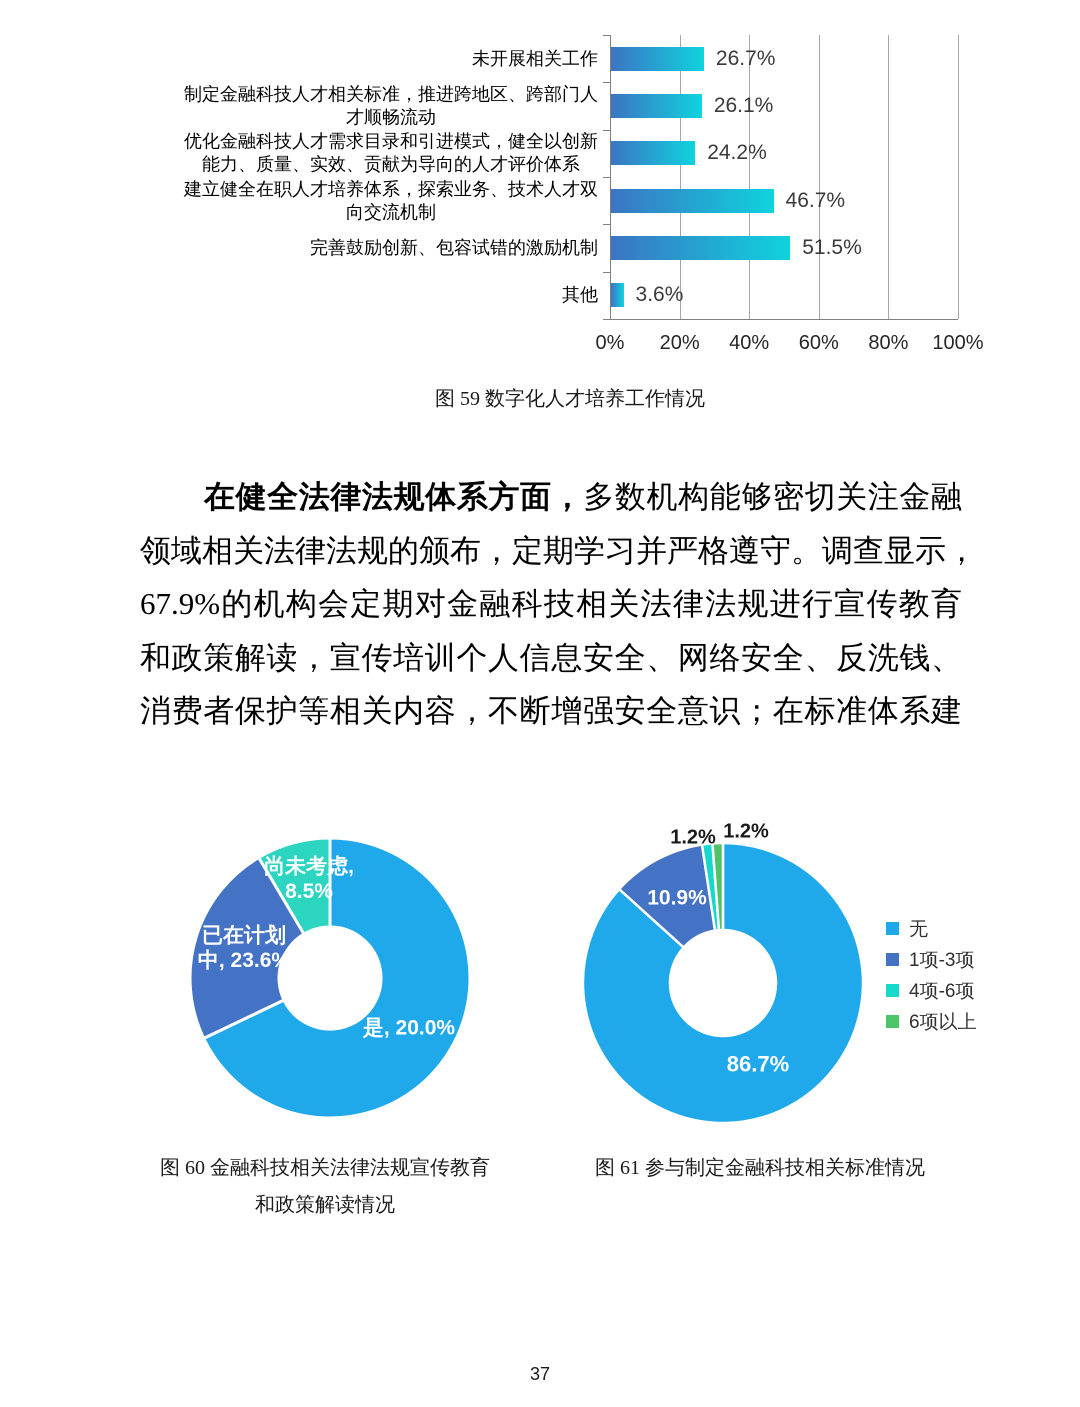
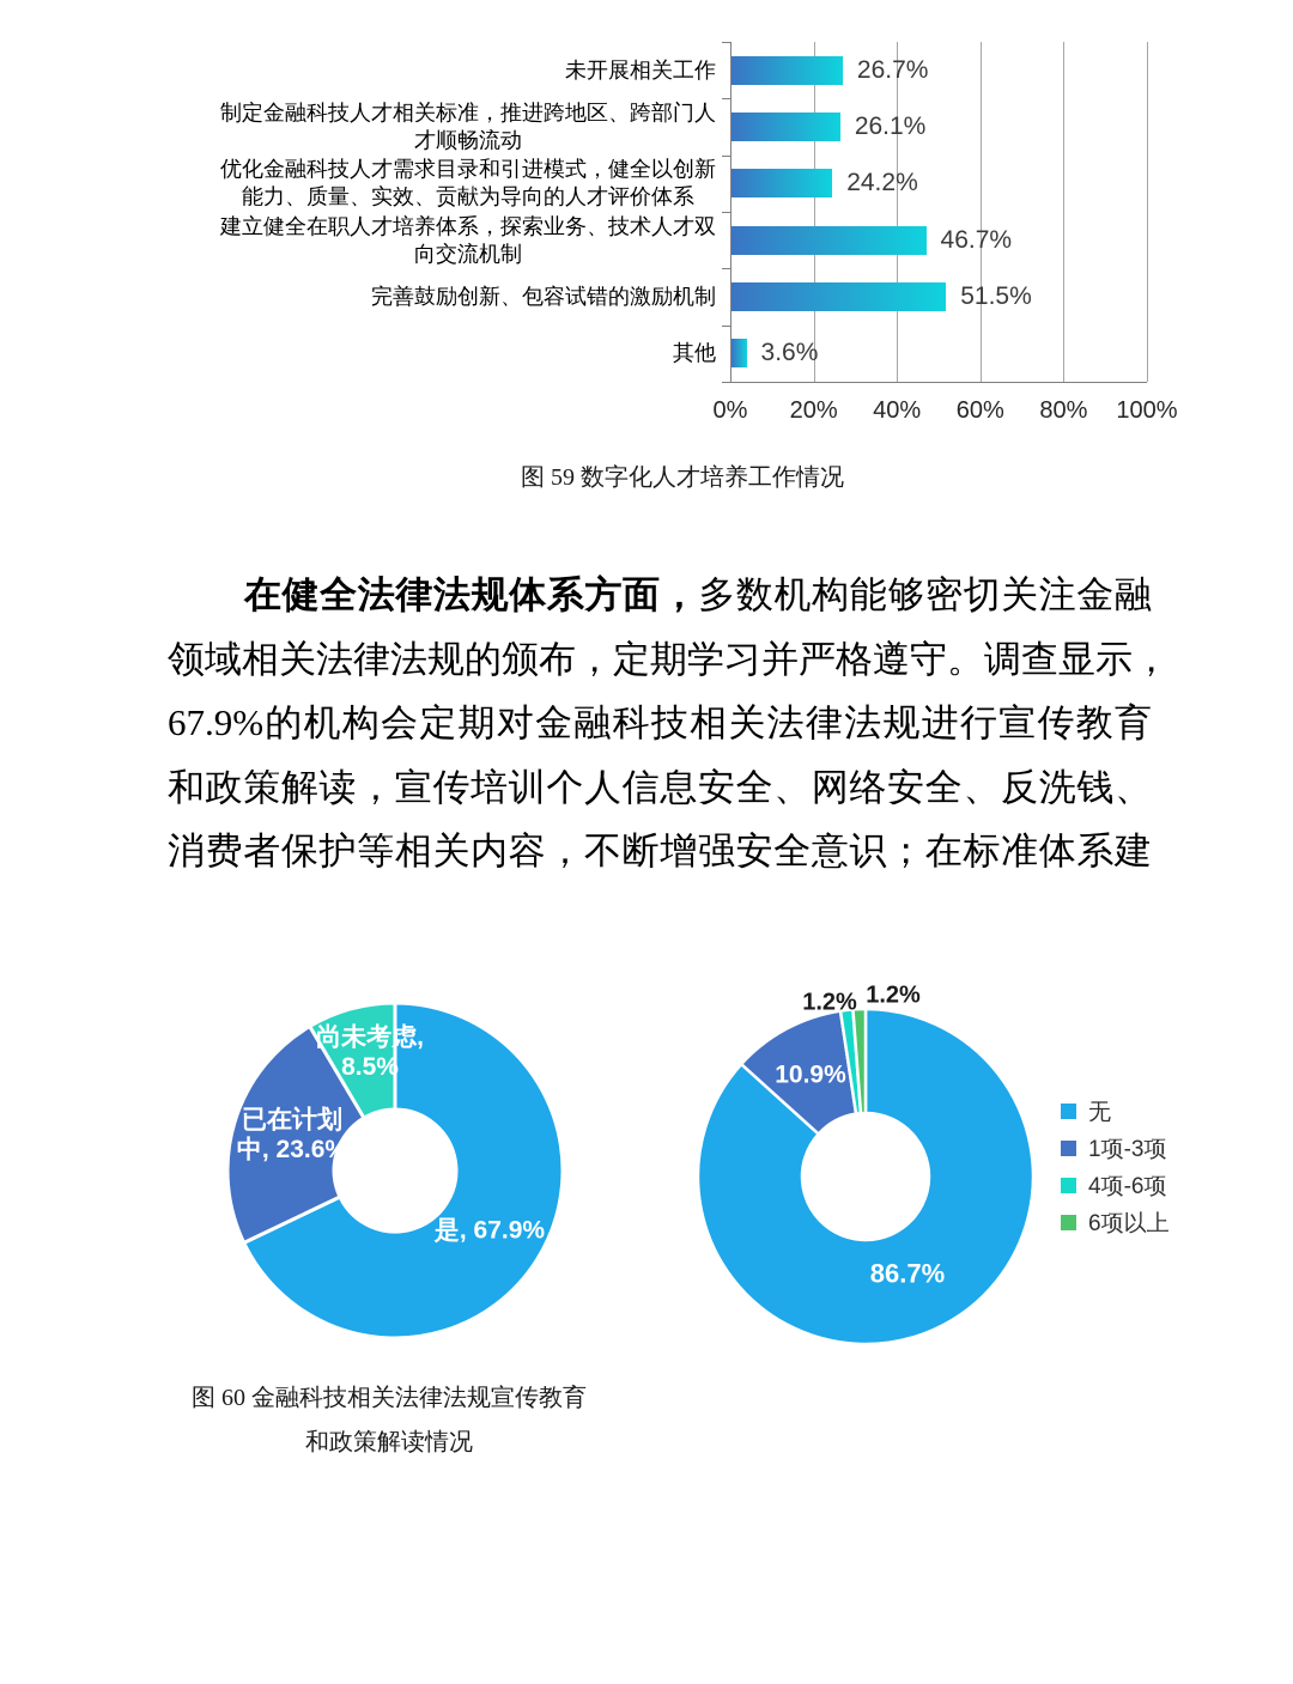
  0%
  20%
  40%
  60%
  80%
  100%
  未开展相关工作
  26.7%
  制定金融科技人才相关标准，推进跨地区、跨部门人
  才顺畅流动
  26.1%
  优化金融科技人才需求目录和引进模式，健全以创新
  能力、质量、实效、贡献为导向的人才评价体系
  24.2%
  建立健全在职人才培养体系，探索业务、技术人才双
  向交流机制
  46.7%
  完善鼓励创新、包容试错的激励机制
  51.5%
  其他
  3.6%
  图 59 数字化人才培养工作情况
  在健全法律法规体系方面，多数机构能够密切关注金融
  领域相关法律法规的颁布，定期学习并严格遵守。调查显示，
  67.9%的机构会定期对金融科技相关法律法规进行宣传教育
  和政策解读，宣传培训个人信息安全、网络安全、反洗钱、
  消费者保护等相关内容，不断增强安全意识；在标准体系建
  尚未考虑,
  8.5%
  已在计划
  中, 23.6%
- 是, 20.0%
+ 是, 67.9%
  10.9%
  86.7%
  1.2%
  1.2%
  无
  1项-3项
  4项-6项
  6项以上
  图 60 金融科技相关法律法规宣传教育
  和政策解读情况
- 图 61 参与制定金融科技相关标准情况
- 37
